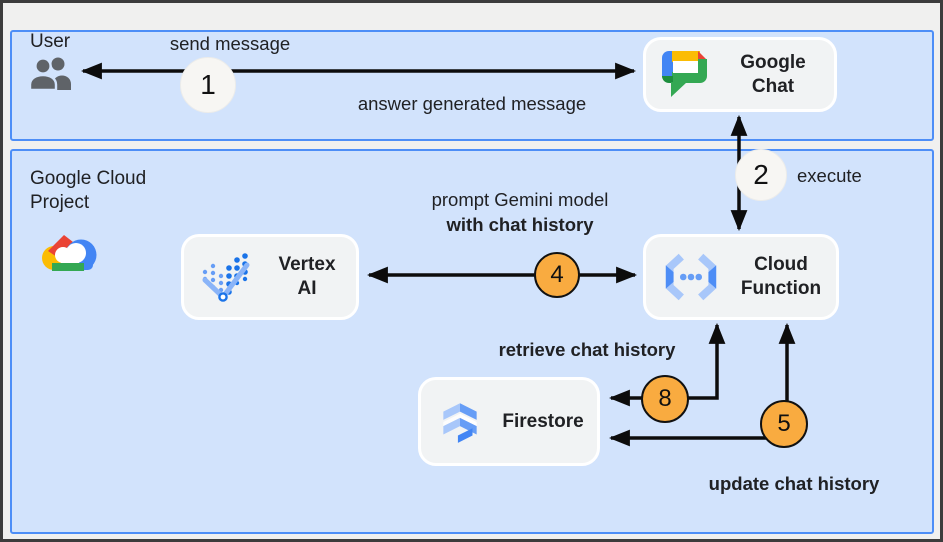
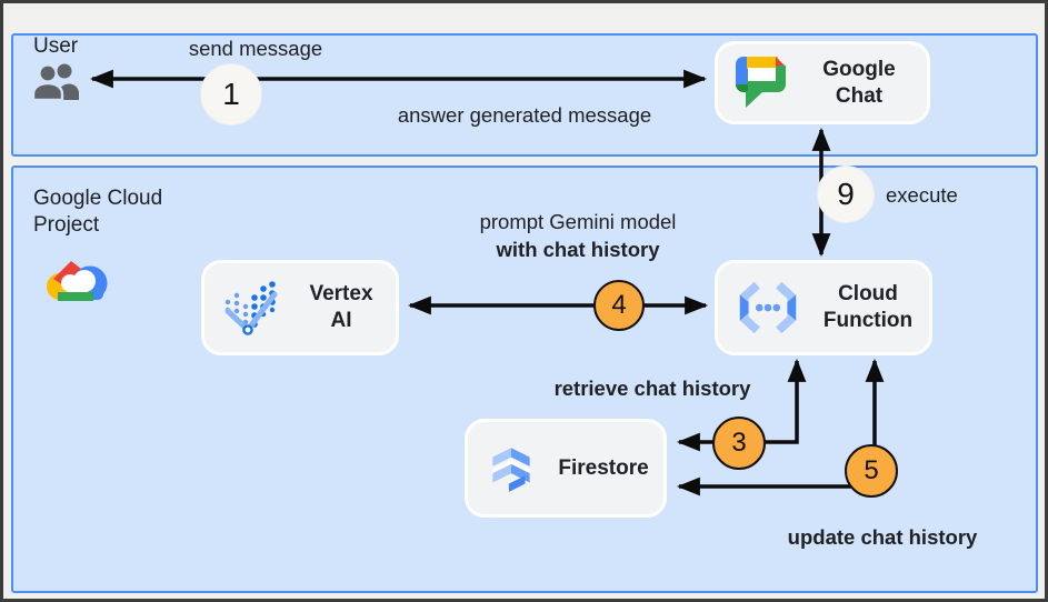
  User
  Google Cloud
  Project
  Google
  Chat
  Vertex
  AI
  Cloud
  Function
  Firestore
  send message
  answer generated message
  execute
  prompt Gemini model
  with chat history
  retrieve chat history
  update chat history
  1
- 2
+ 9
  4
- 8
+ 3
  5
